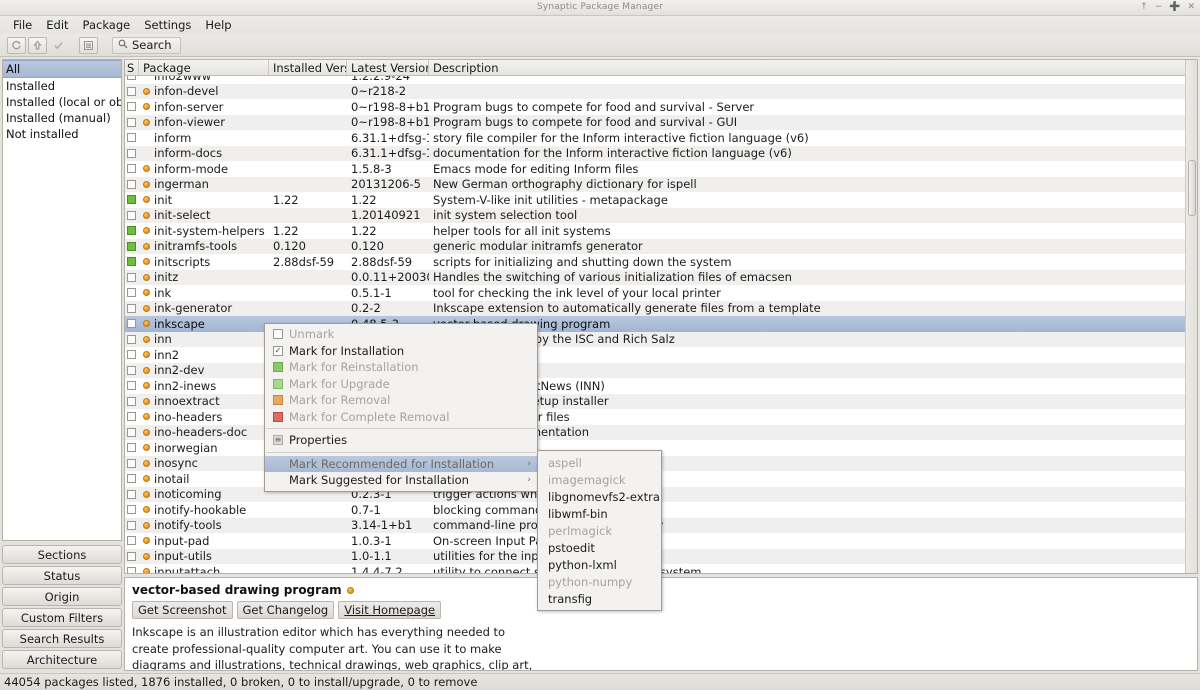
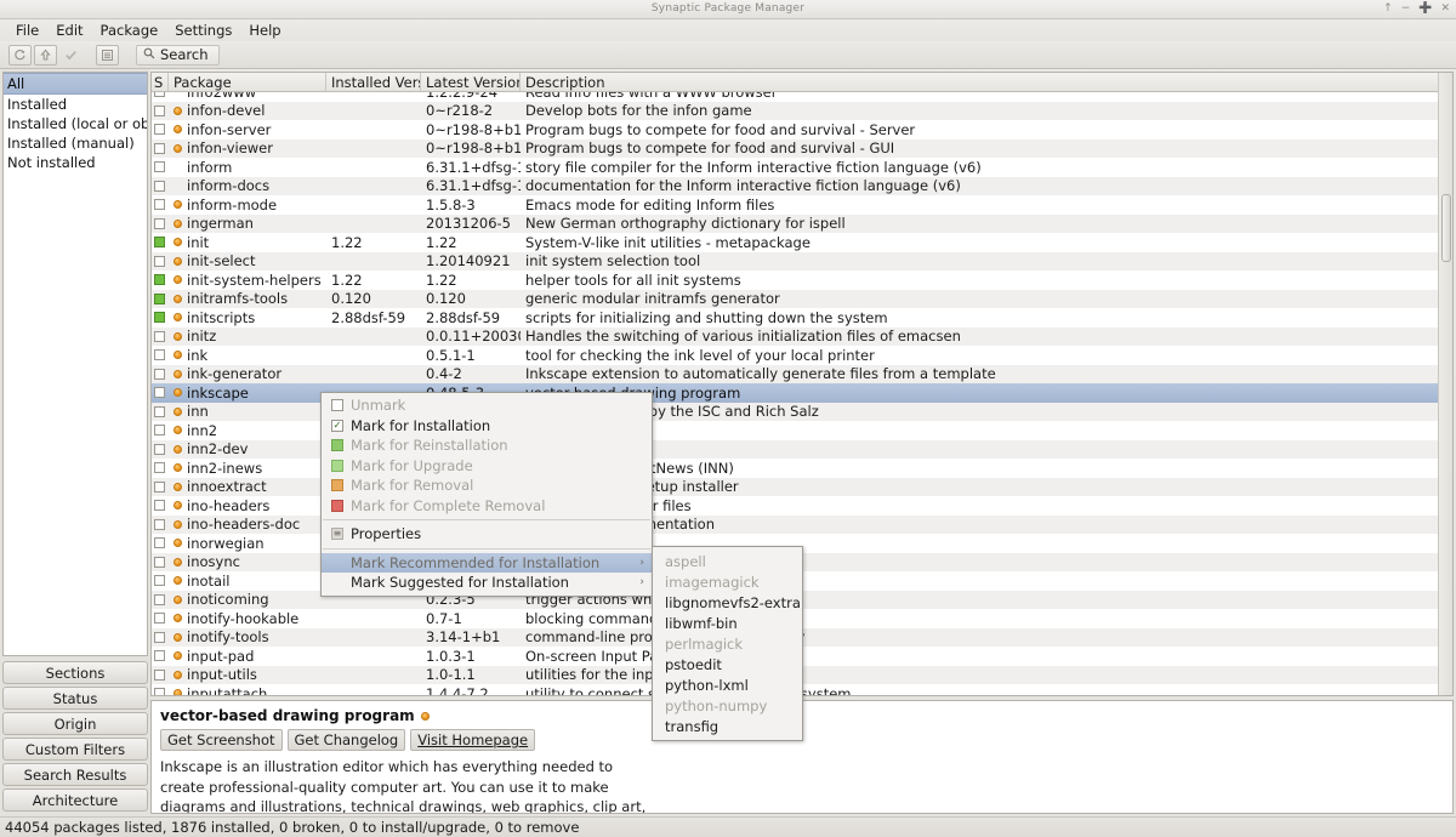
  Synaptic Package Manager
  ↑
  −
  ➕
  ✕
  File
  Edit
  Package
  Settings
  Help
  Search
  All
  Installed
  Installed (local or ob
  Installed (manual)
  Not installed
  Sections
  Status
  Origin
  Custom Filters
  Search Results
  Architecture
  S
  Package
  Installed Ver
  Latest Version
  Description
  info2www
  1.2.2.9-24
+ Read info files with a WWW browser
  infon-devel
  0~r218-2
+ Develop bots for the infon game
  infon-server
  0~r198-8+b1
  Program bugs to compete for food and survival - Server
  infon-viewer
  0~r198-8+b1
  Program bugs to compete for food and survival - GUI
  inform
  6.31.1+dfsg-
  story file compiler for the Inform interactive fiction language (v6)
  inform-docs
  6.31.1+dfsg-
  documentation for the Inform interactive fiction language (v6)
  inform-mode
  1.5.8-3
  Emacs mode for editing Inform files
  ingerman
  20131206-5
  New German orthography dictionary for ispell
  init
  1.22
  1.22
  System-V-like init utilities - metapackage
  init-select
  1.20140921
  init system selection tool
  init-system-helpers
  1.22
  1.22
  helper tools for all init systems
  initramfs-tools
  0.120
  0.120
  generic modular initramfs generator
  initscripts
  2.88dsf-59
  2.88dsf-59
  scripts for initializing and shutting down the system
  initz
  0.0.11+2003
  Handles the switching of various initialization files of emacsen
  ink
  0.5.1-1
  tool for checking the ink level of your local printer
  ink-generator
- 0.2-2
+ 0.4-2
  Inkscape extension to automatically generate files from a template
  inkscape
  inn
  inn2
  inn2-dev
  inn2-inews
  innoextract
  ino-headers
  ino-headers-doc
  inorwegian
  inosync
  inotail
  inoticoming
- 0.2.3-1
+ 0.2.3-5
  inotify-hookable
  0.7-1
  blocking comman
  inotify-tools
  3.14-1+b1
  input-pad
  1.0.3-1
  input-utils
  1.0-1.1
  utilities for the inp
  inputattach
  1.4.4-7.2
  vector-based drawing program
  Get Screenshot
  Get Changelog
  Visit Homepage
  Inkscape is an illustration editor which has everything needed to
  create professional-quality computer art. You can use it to make
  diagrams and illustrations, technical drawings, web graphics, clip art,
  44054 packages listed, 1876 installed, 0 broken, 0 to install/upgrade, 0 to remove
  Unmark
  ✓
  Mark for Installation
  Mark for Reinstallation
  Mark for Upgrade
  Mark for Removal
  Mark for Complete Removal
  ≡
  Properties
  Mark Recommended for Installation
  ›
  Mark Suggested for Installation
  ›
  aspell
  imagemagick
  libgnomevfs2-extra
  libwmf-bin
  perlmagick
  pstoedit
  python-lxml
  python-numpy
  transfig
